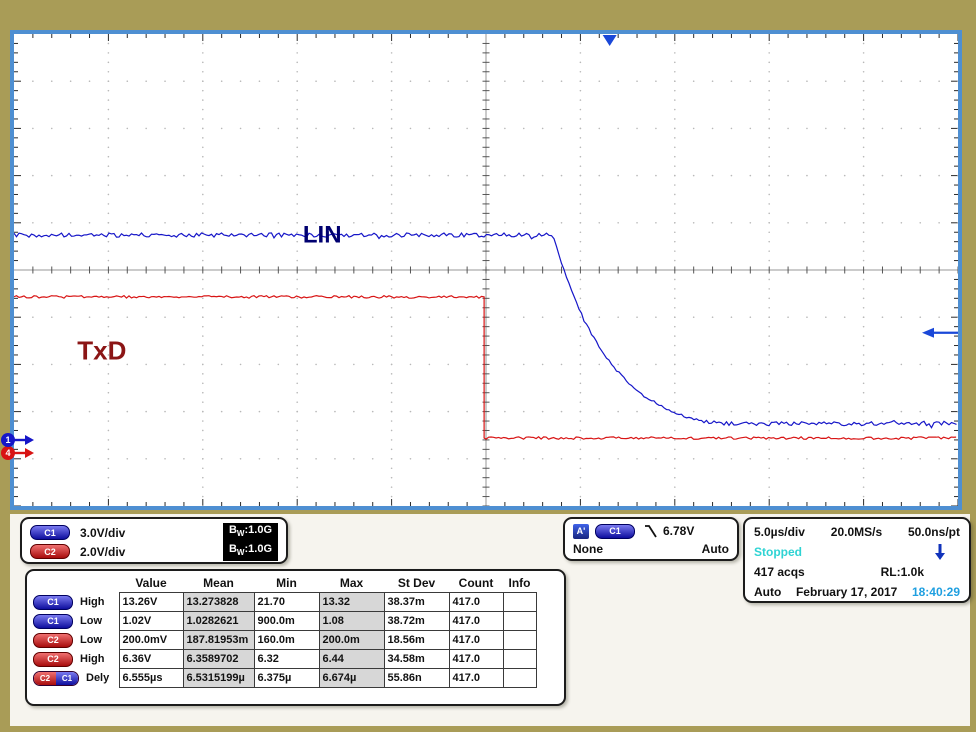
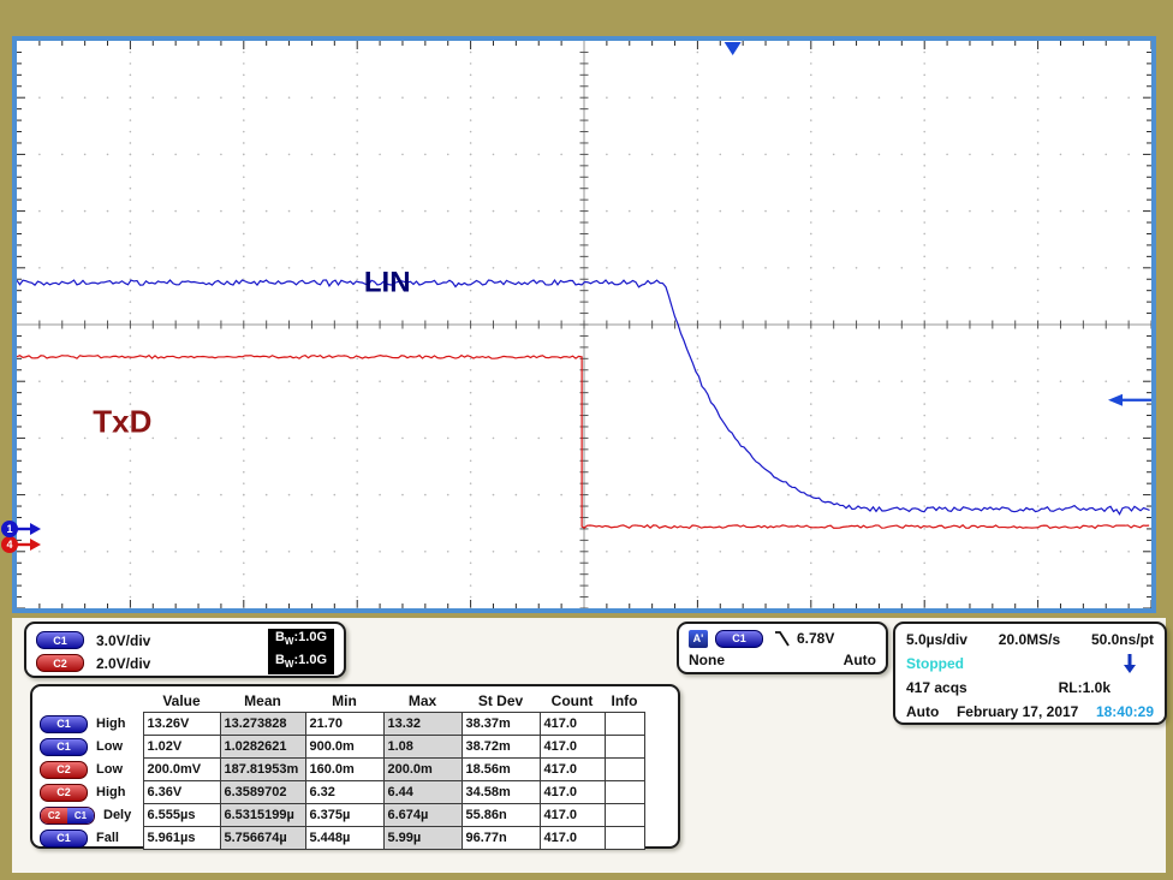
  TxD
  LIN
  C1
  3.0V/div
  BW:1.0G
  C2
  2.0V/div
  BW:1.0G
  A'
  C1
  6.78V
  None
  Auto
  5.0µs/div
  20.0MS/s
  50.0ns/pt
  Stopped
  417 acqs
  RL:1.0k
  Auto
  February 17, 2017
  18:40:29
  	Value	Mean	Min	Max	St Dev	Count	Info
  C1 High	13.26V	13.273828	21.70	13.32	38.37m	417.0
  C1 Low	1.02V	1.0282621	900.0m	1.08	38.72m	417.0
  C2 Low	200.0mV	187.81953m	160.0m	200.0m	18.56m	417.0
  C2 High	6.36V	6.3589702	6.32	6.44	34.58m	417.0
  C2 C1 Dely	6.555µs	6.5315199µ	6.375µ	6.674µ	55.86n	417.0
+ C1 Fall	5.961µs	5.756674µ	5.448µ	5.99µ	96.77n	417.0
  4
  1
